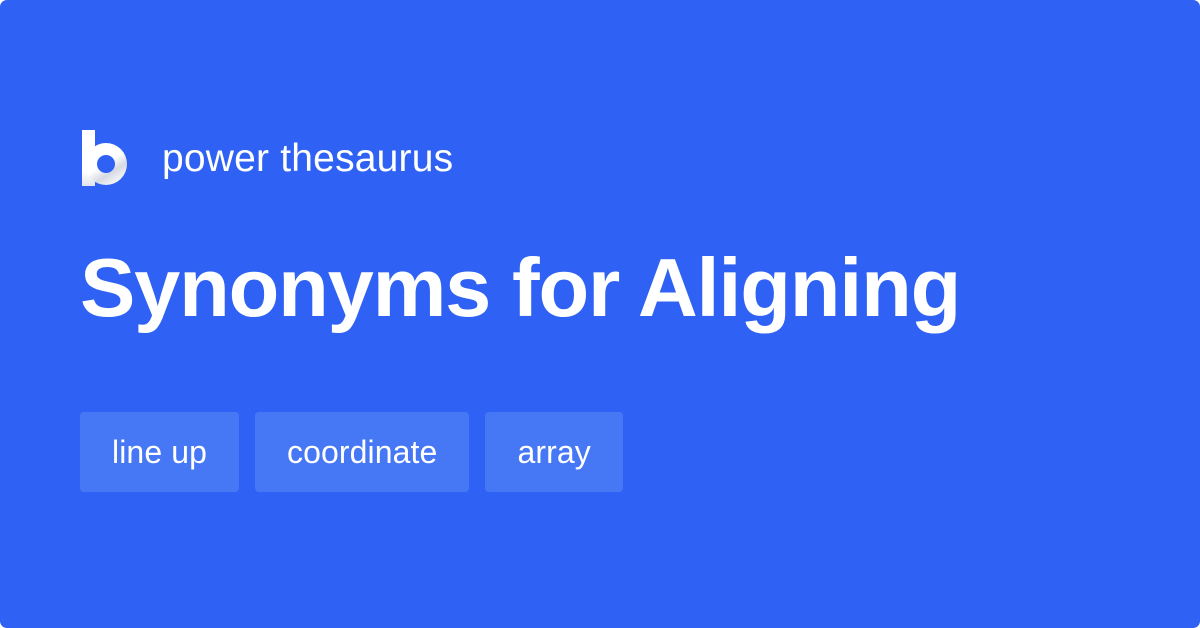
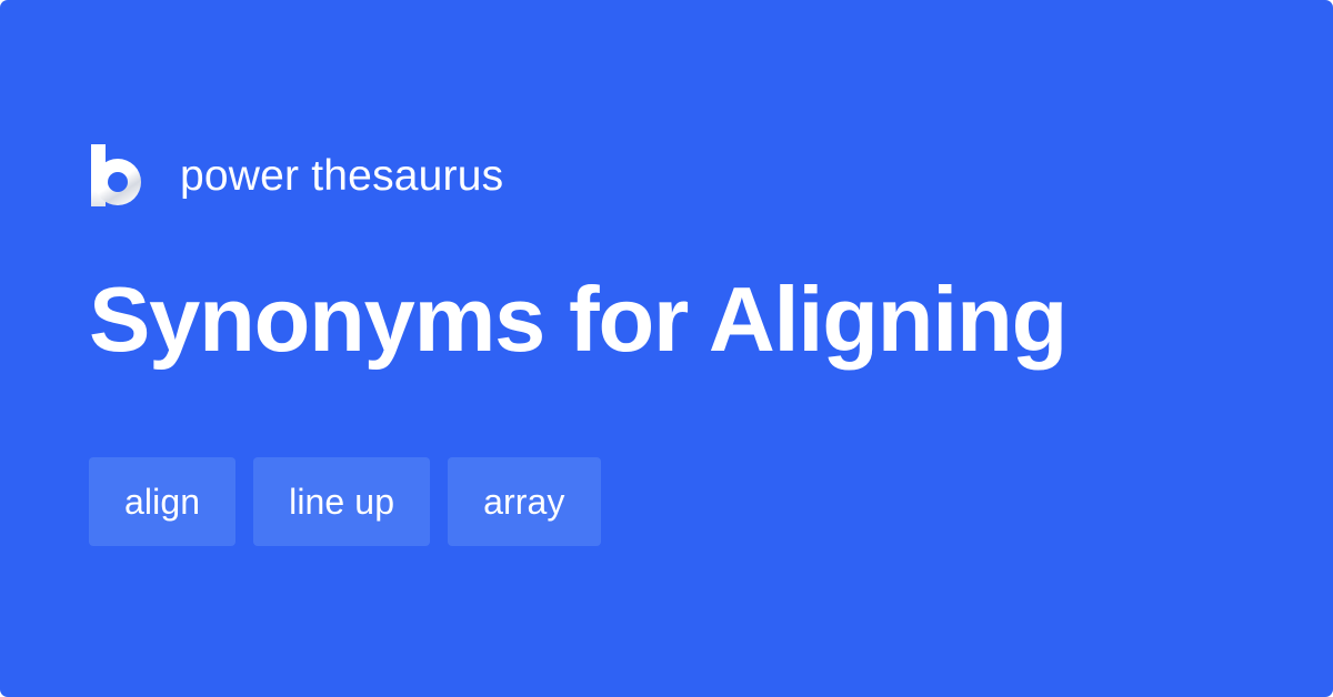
  power thesaurus
  Synonyms for Aligning
+ align
  line up
- coordinate
  array
